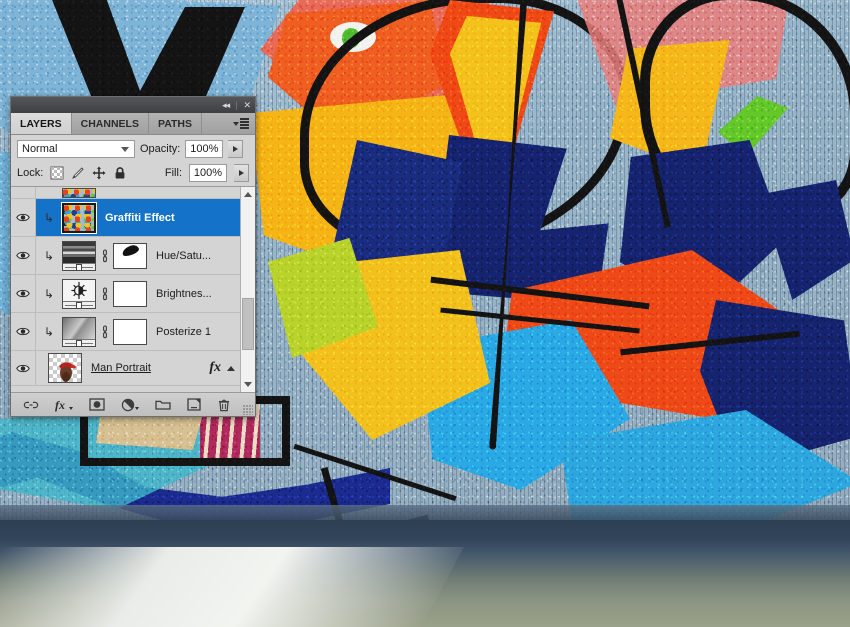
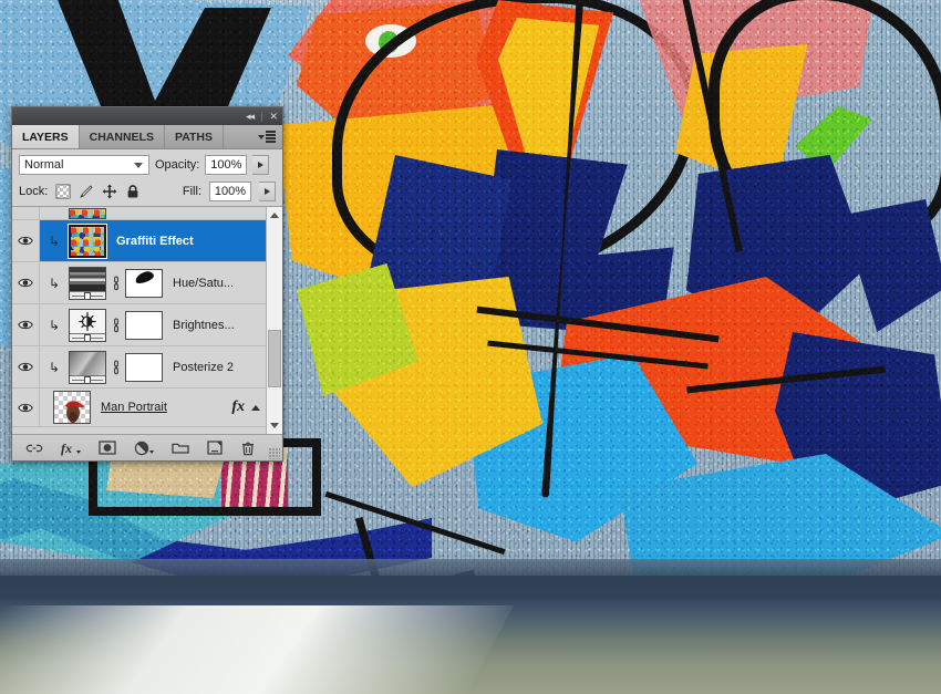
  ◂◂
  |
  ✕
  LAYERS
  CHANNELS
  PATHS
  Normal
  Opacity:
  100%
  Lock:
  Fill:
  100%
  ↳
  Graffiti Effect
  ↳
  Hue/Satu...
  ↳
  Brightnes...
  ↳
- Posterize 1
+ Posterize 2
  Man Portrait
  fx
  fx
